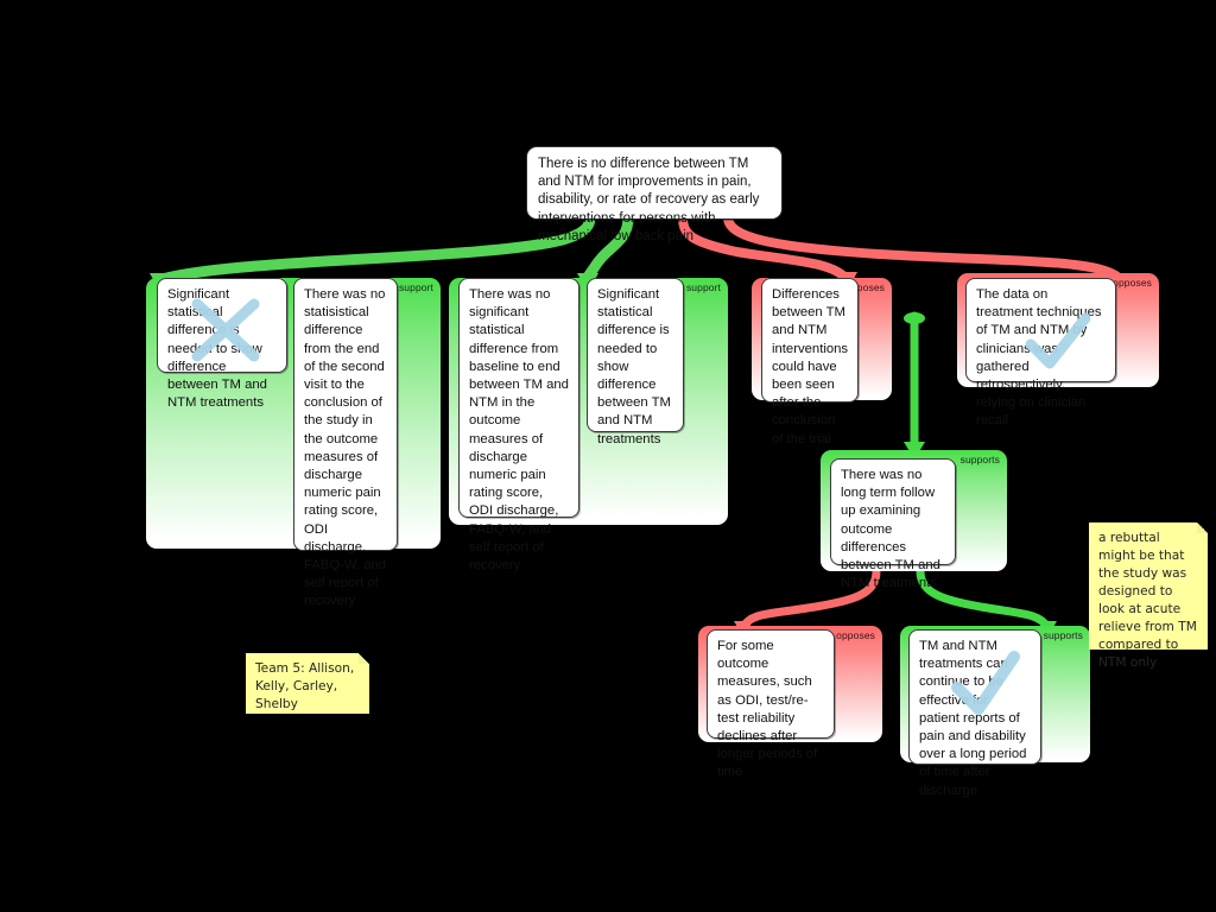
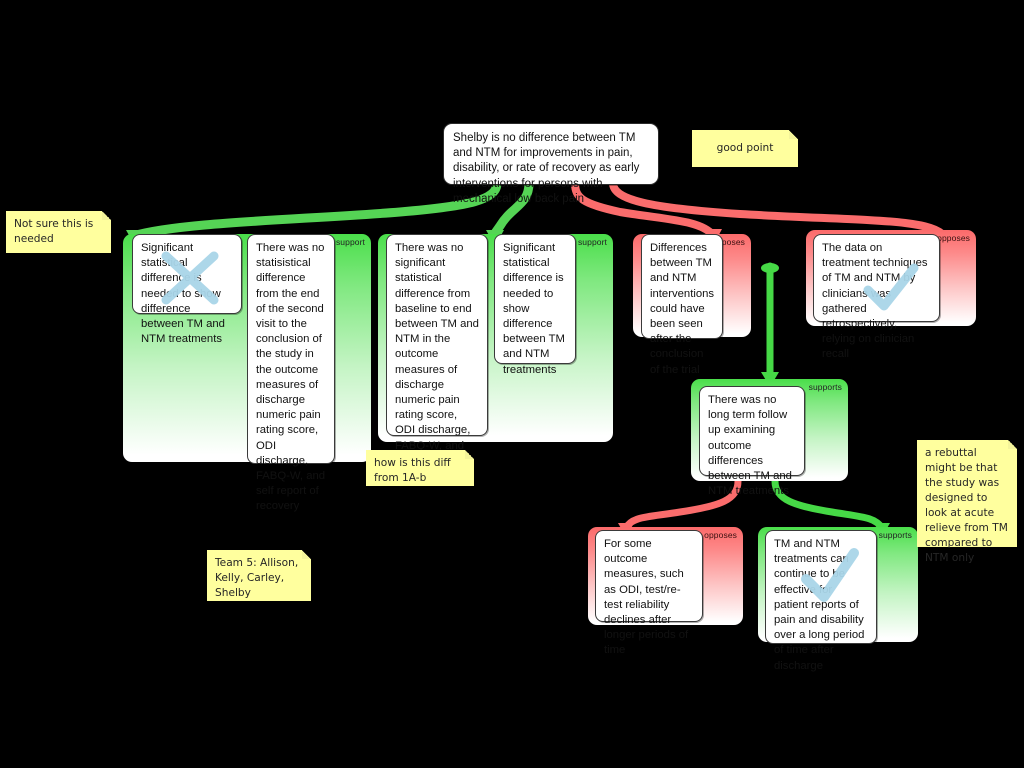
- There is no difference between TM and NTM for improvements in pain, disability, or rate of recovery as early interventions for persons with mechanical low back pain
+ Shelby is no difference between TM and NTM for improvements in pain, disability, or rate of recovery as early interventions for persons with mechanical low back pain
  support
  Significant statisal differencs need to sw difference between TM and NTM treatments
  There was no statisistical difference from the end of the second visit to the conclusion of the study in the outcome measures of discharge numeric pain rating score, ODI discharge,
  support
  There was no significant statistical difference from baseline to end between TM and NTM in the outcome measures of discharge numeric pain rating score, ODI discharge, FABQ-W, and
  Significant statistical difference is needed to show difference between TM and NTM treatments
  poses
  Differences between TM and NTM interventions could have been seen after the
  opposes
  The data on treatment techniques of TM and NTMy cliniciansa gathered retrospectively,
  supports
  There was no long term follow up examining outcome differences between TM and NTM treatments
  opposes
  For some outcome measures, such as ODI, test/re-test reliability declines after
  supports
  TM and NTM treatments ca contine to effectiv patient reports of pain and disability over a long period
+ Not sure this is needed
+ good point
+ how is this diff from 1A-b
  Team 5: Allison, Kelly, Carley, Shelby
  a rebuttal might be that the study was designed to look at acute relieve from TM compared to NTM only
